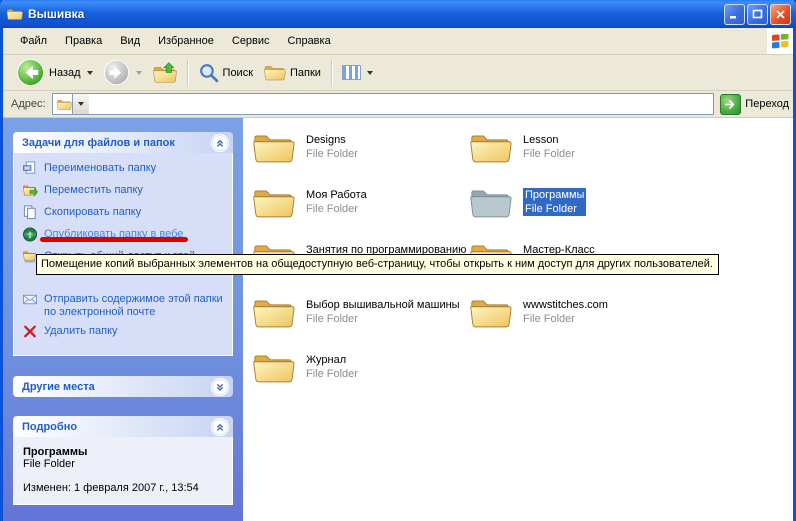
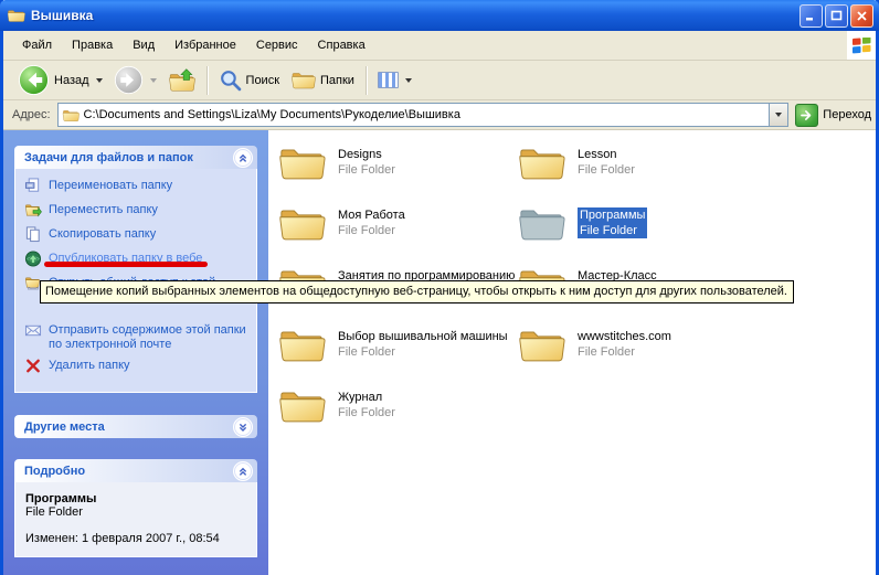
  Вышивка
  Файл
  Правка
  Вид
  Избранное
  Сервис
  Справка
  Назад
  Поиск
  Папки
  Адрес:
+ C:\Documents and Settings\Liza\My Documents\Рукоделие\Вышивка
  Переход
  Задачи для файлов и папок
  Переименовать папку
  Переместить папку
  Скопировать папку
  Опубликовать папку в вебе
  Отправить содержимое этой папки по электронной почте
  Удалить папку
  Другие места
  Подробно
  Программы
  File Folder
- Изменен: 1 февраля 2007 г., 13:54
+ Изменен: 1 февраля 2007 г., 08:54
  Designs
  File Folder
  Lesson
  File Folder
  Моя Работа
  File Folder
  Программы
  File Folder
  Занятия по программированию
  Мастер-Класс
  Выбор вышивальной машины
  File Folder
  wwwstitches.com
  File Folder
  Журнал
  File Folder
  Помещение копий выбранных элементов на общедоступную веб-страницу, чтобы открыть к ним доступ для других пользователей.
